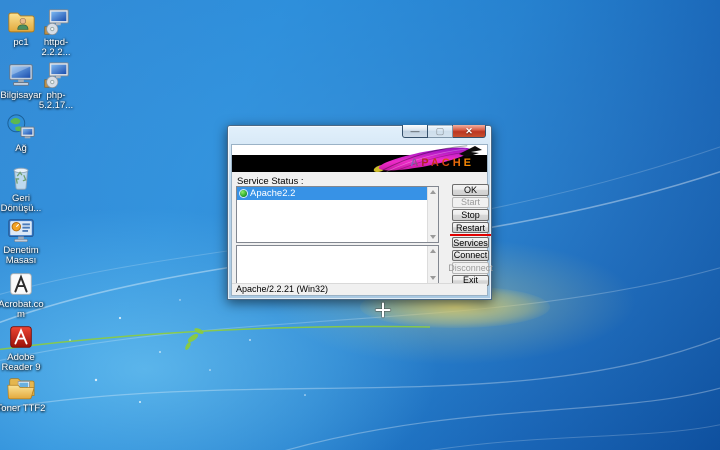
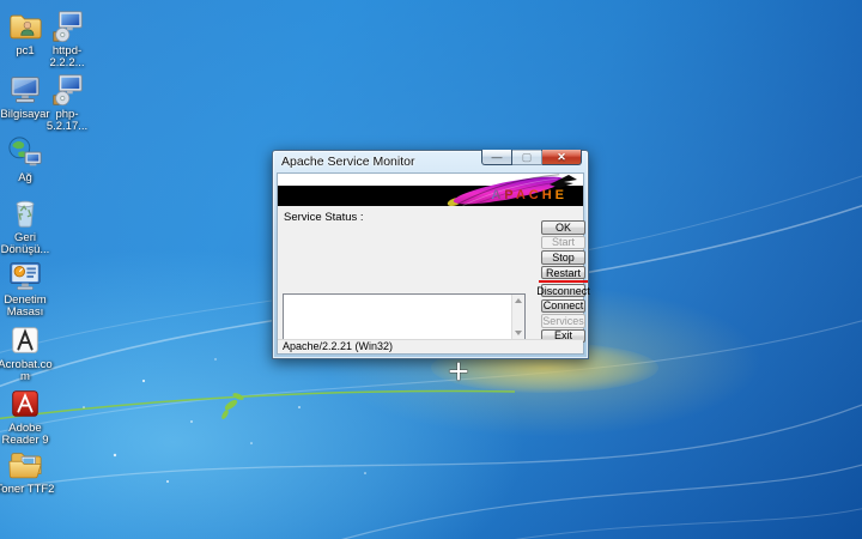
  pc1
  httpd-2.2.2...
  Bilgisayar
  php-5.2.17...
  Ağ
  Geri Dönüşü...
  Denetim Masası
  Acrobat.com
  Adobe Reader 9
  oner TTF2
+ Apache Service Monitor
  —
  ▢
  ✕
  APACHE
  Service Status :
- Apache2.2
  OK
  Start
  Stop
  Restart
- Services
+ Disconnect
  Connect
- Disconnect
+ Services
  Exit
  Apache/2.2.21 (Win32)
